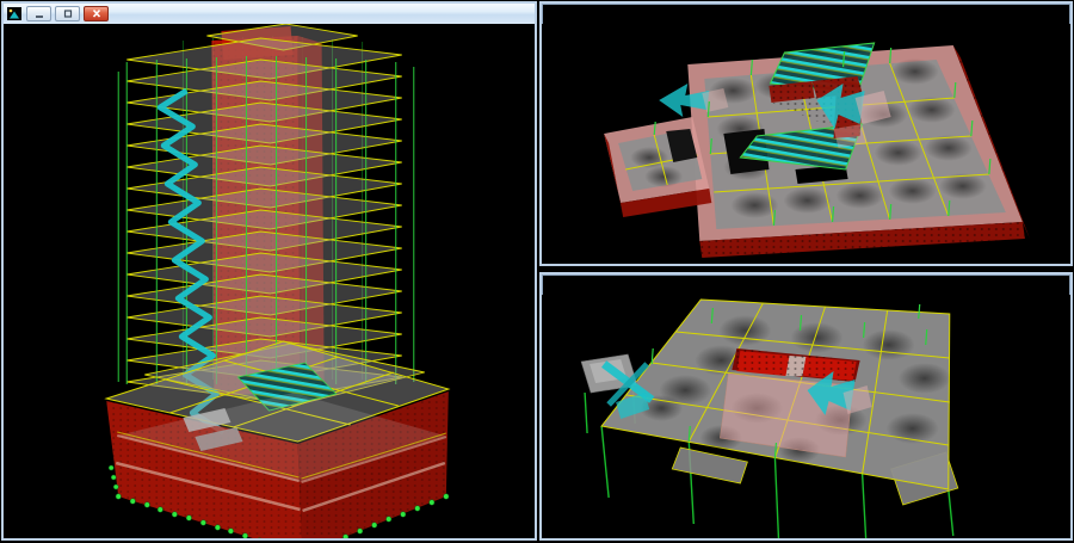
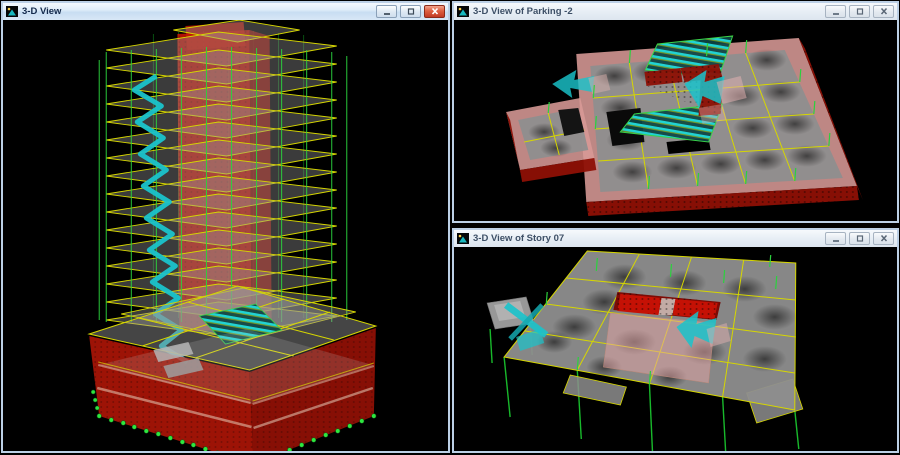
+ 3-D View
+ 3-D View of Parking -2
+ 3-D View of Story 07
